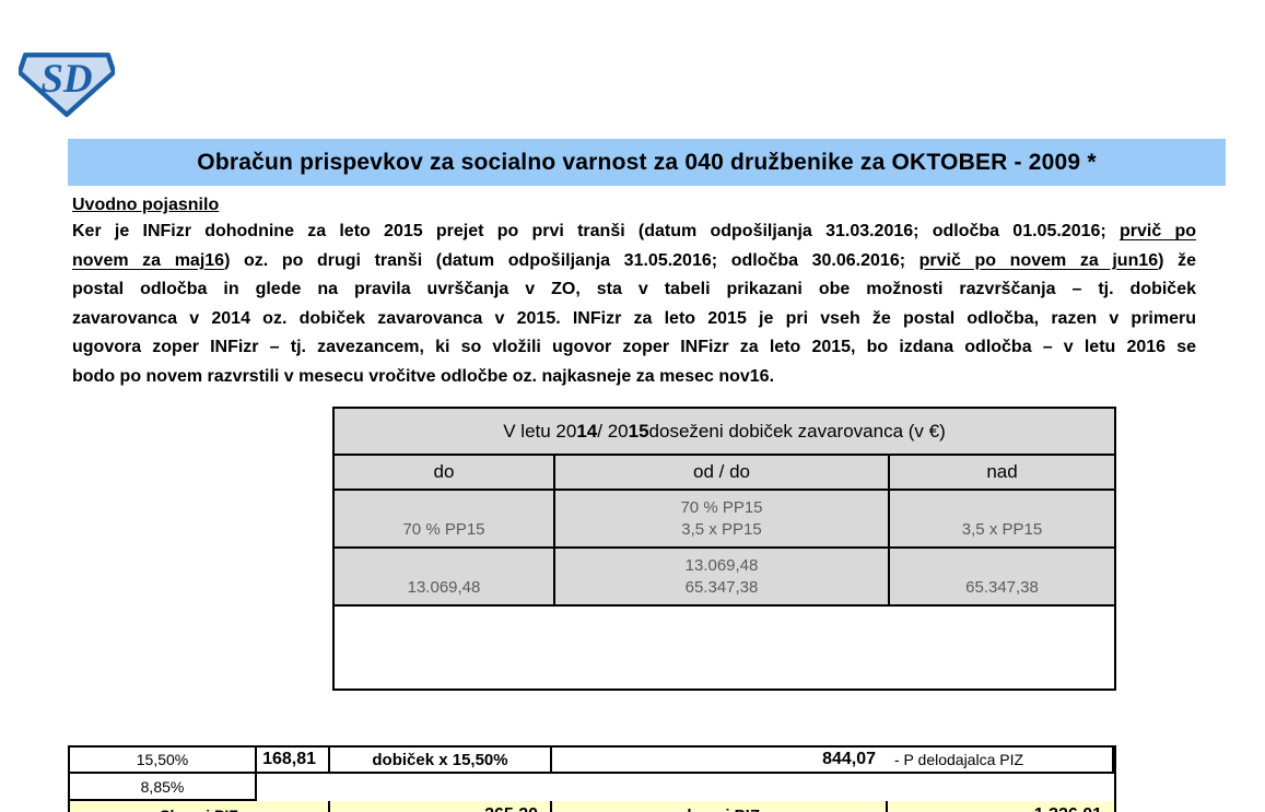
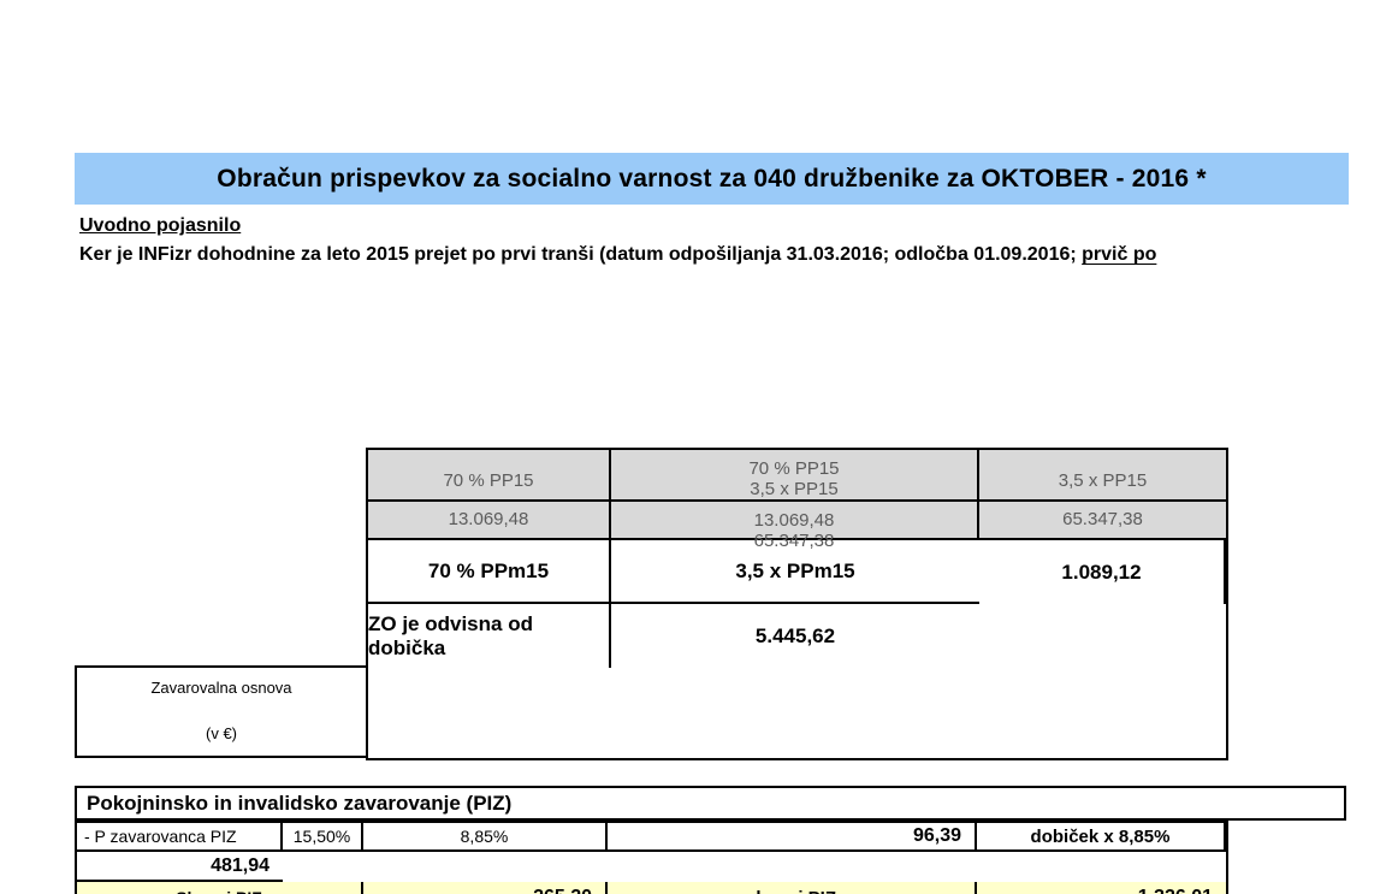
- SD
- Obračun prispevkov za socialno varnost za 040 družbenike za OKTOBER - 2009 *
+ Obračun prispevkov za socialno varnost za 040 družbenike za OKTOBER - 2016 *
  Uvodno pojasnilo
- Ker je INFizr dohodnine za leto 2015 prejet po prvi tranši (datum odpošiljanja 31.03.2016; odločba 01.05.2016; prvič po
+ Ker je INFizr dohodnine za leto 2015 prejet po prvi tranši (datum odpošiljanja 31.03.2016; odločba 01.09.2016; prvič po
- novem za maj16) oz. po drugi tranši (datum odpošiljanja 31.05.2016; odločba 30.06.2016; prvič po novem za jun16) že
- postal odločba in glede na pravila uvrščanja v ZO, sta v tabeli prikazani obe možnosti razvrščanja – tj. dobiček
- zavarovanca v 2014 oz. dobiček zavarovanca v 2015. INFizr za leto 2015 je pri vseh že postal odločba, razen v primeru
- ugovora zoper INFizr – tj. zavezancem, ki so vložili ugovor zoper INFizr za leto 2015, bo izdana odločba – v letu 2016 se
- bodo po novem razvrstili v mesecu vročitve odločbe oz. najkasneje za mesec nov16.
- V letu 20
- 14
- / 20
- 15
- doseženi dobiček zavarovanca (v €)
- do
- od / do
- nad
  70 % PP15
  70 % PP15
  3,5 x PP15
  3,5 x PP15
  13.069,48
  13.069,48
  65.347,38
  65.347,38
+ 70 % PPm15
+ 3,5 x PPm15
+ 1.089,12
+ ZO je odvisna od dobička
+ 5.445,62
+ Zavarovalna osnova
+ (v €)
+ Pokojninsko in invalidsko zavarovanje (PIZ)
+ - P zavarovanca PIZ
  15,50%
- 168,81
- dobiček x 15,50%
- 844,07
- - P delodajalca PIZ
  8,85%
+ 96,39
+ dobiček x 8,85%
+ 481,94
